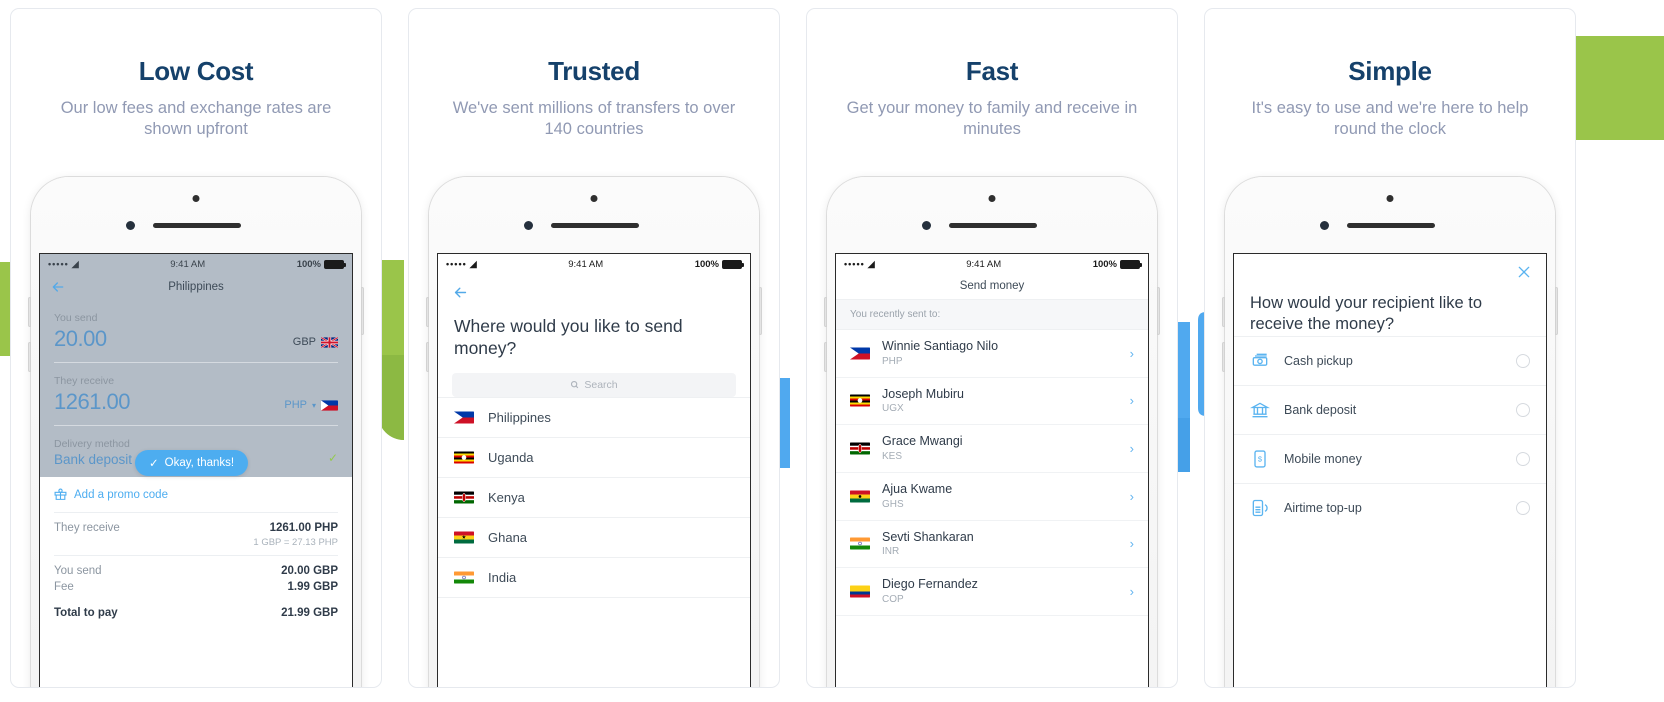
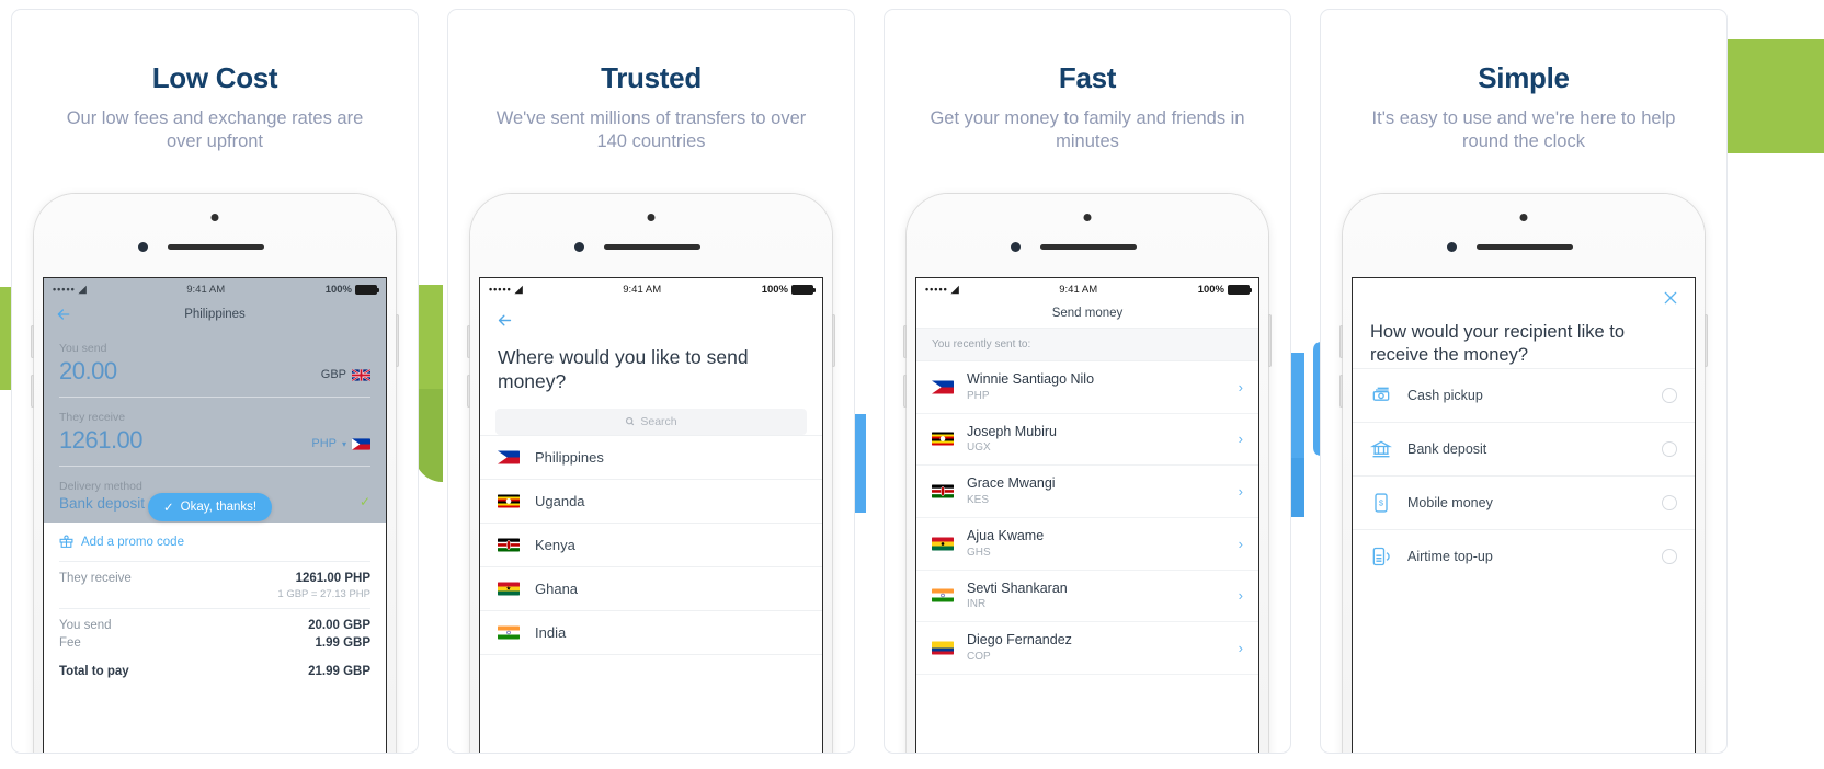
  Low Cost
- Our low fees and exchange rates are shown upfront
+ Our low fees and exchange rates are over upfront
  •••••
  ◢
  9:41 AM
  100%
  Philippines
  You send
  20.00
  GBP
  They receive
  1261.00
  PHP
  ▾
  Delivery method
  Bank deposit
  ✓
  ✓
  Okay, thanks!
  Add a promo code
  They receive
  1261.00 PHP
  1 GBP = 27.13 PHP
  You send
  20.00 GBP
  Fee
  1.99 GBP
  Total to pay
  21.99 GBP
  Trusted
  We've sent millions of transfers to over 140 countries
  •••••
  ◢
  9:41 AM
  100%
  Where would you like to send money?
  Search
  Philippines
  Uganda
  Kenya
  Ghana
  India
  Fast
- Get your money to family and receive in minutes
+ Get your money to family and friends in minutes
  •••••
  ◢
  9:41 AM
  100%
  Send money
  You recently sent to:
  Winnie Santiago Nilo
  PHP
  ›
  Joseph Mubiru
  UGX
  ›
  Grace Mwangi
  KES
  ›
  Ajua Kwame
  GHS
  ›
  Sevti Shankaran
  INR
  ›
  Diego Fernandez
  COP
  ›
  Simple
  It's easy to use and we're here to help round the clock
  How would your recipient like to receive the money?
  Cash pickup
  Bank deposit
  $
  Mobile money
  Airtime top-up
